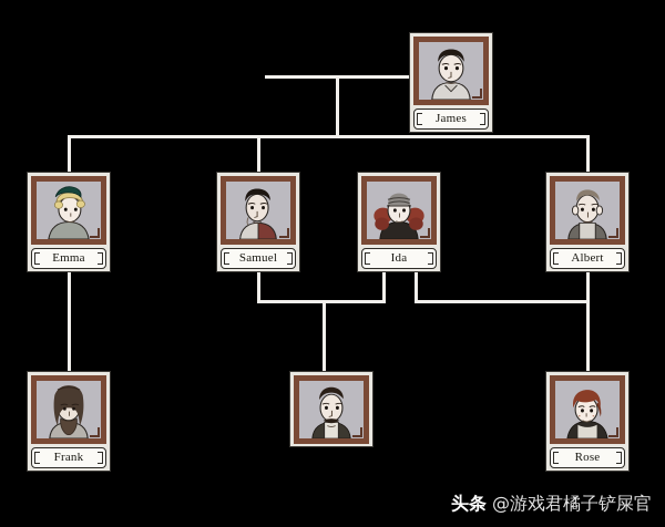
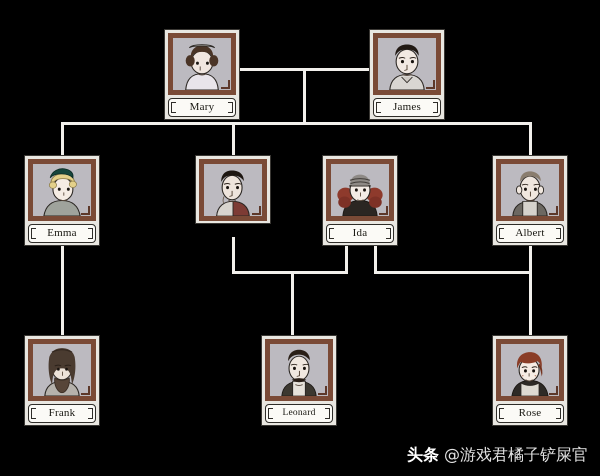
+ Mary
  James
  Emma
- Samuel
  Ida
  Albert
  Frank
+ Leonard
  Rose
  头条
  @游戏君橘子铲屎官
